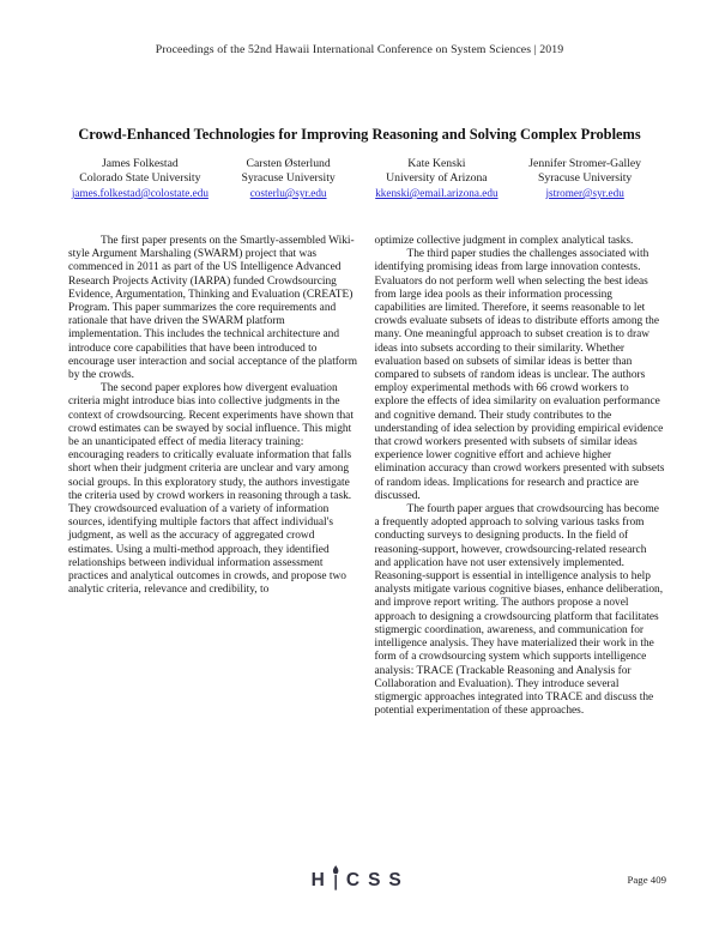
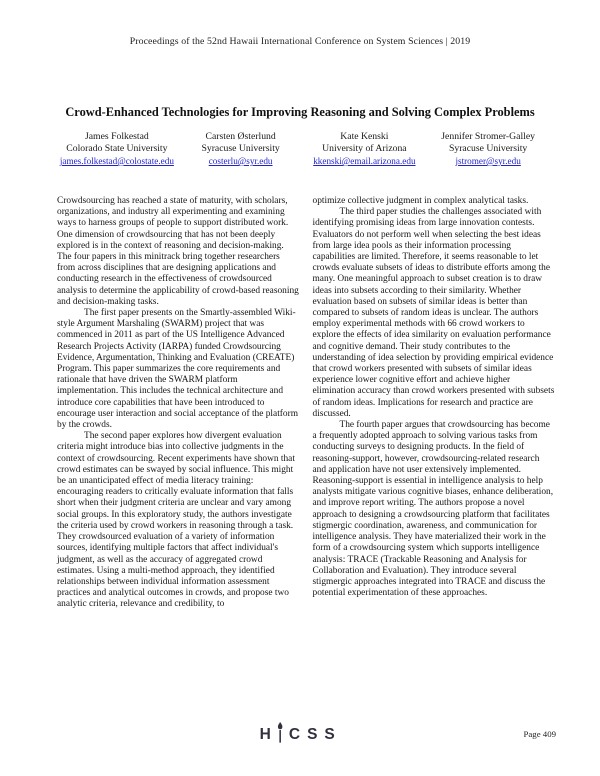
  Proceedings of the 52nd Hawaii International Conference on System Sciences | 2019
  Crowd-Enhanced Technologies for Improving Reasoning and Solving Complex Problems
  James Folkestad
  Colorado State University
  james.folkestad@colostate.edu
  Carsten Østerlund
  Syracuse University
  costerlu@syr.edu
  Kate Kenski
  University of Arizona
  kkenski@email.arizona.edu
  Jennifer Stromer-Galley
  Syracuse University
  jstromer@syr.edu
+ Crowdsourcing has reached a state of maturity, with scholars, organizations, and industry all experimenting and examining ways to harness groups of people to support distributed work. One dimension of crowdsourcing that has not been deeply explored is in the context of reasoning and decision-making. The four papers in this minitrack bring together researchers from across disciplines that are designing applications and conducting research in the effectiveness of crowdsourced analysis to determine the applicability of crowd-based reasoning and decision-making tasks.
  The first paper presents on the Smartly-assembled Wiki-style Argument Marshaling (SWARM) project that was commenced in 2011 as part of the US Intelligence Advanced Research Projects Activity (IARPA) funded Crowdsourcing Evidence, Argumentation, Thinking and Evaluation (CREATE) Program. This paper summarizes the core requirements and rationale that have driven the SWARM platform implementation. This includes the technical architecture and introduce core capabilities that have been introduced to encourage user interaction and social acceptance of the platform by the crowds.
  The second paper explores how divergent evaluation criteria might introduce bias into collective judgments in the context of crowdsourcing. Recent experiments have shown that crowd estimates can be swayed by social influence. This might be an unanticipated effect of media literacy training: encouraging readers to critically evaluate information that falls short when their judgment criteria are unclear and vary among social groups. In this exploratory study, the authors investigate the criteria used by crowd workers in reasoning through a task. They crowdsourced evaluation of a variety of information sources, identifying multiple factors that affect individual's judgment, as well as the accuracy of aggregated crowd estimates. Using a multi-method approach, they identified relationships between individual information assessment practices and analytical outcomes in crowds, and propose two analytic criteria, relevance and credibility, to
  optimize collective judgment in complex analytical tasks.
  The third paper studies the challenges associated with identifying promising ideas from large innovation contests. Evaluators do not perform well when selecting the best ideas from large idea pools as their information processing capabilities are limited. Therefore, it seems reasonable to let crowds evaluate subsets of ideas to distribute efforts among the many. One meaningful approach to subset creation is to draw ideas into subsets according to their similarity. Whether evaluation based on subsets of similar ideas is better than compared to subsets of random ideas is unclear. The authors employ experimental methods with 66 crowd workers to explore the effects of idea similarity on evaluation performance and cognitive demand. Their study contributes to the understanding of idea selection by providing empirical evidence that crowd workers presented with subsets of similar ideas experience lower cognitive effort and achieve higher elimination accuracy than crowd workers presented with subsets of random ideas. Implications for research and practice are discussed.
  The fourth paper argues that crowdsourcing has become a frequently adopted approach to solving various tasks from conducting surveys to designing products. In the field of reasoning-support, however, crowdsourcing-related research and application have not user extensively implemented. Reasoning-support is essential in intelligence analysis to help analysts mitigate various cognitive biases, enhance deliberation, and improve report writing. The authors propose a novel approach to designing a crowdsourcing platform that facilitates stigmergic coordination, awareness, and communication for intelligence analysis. They have materialized their work in the form of a crowdsourcing system which supports intelligence analysis: TRACE (Trackable Reasoning and Analysis for Collaboration and Evaluation). They introduce several stigmergic approaches integrated into TRACE and discuss the potential experimentation of these approaches.
  H
  C
  S
  S
  Page 409
